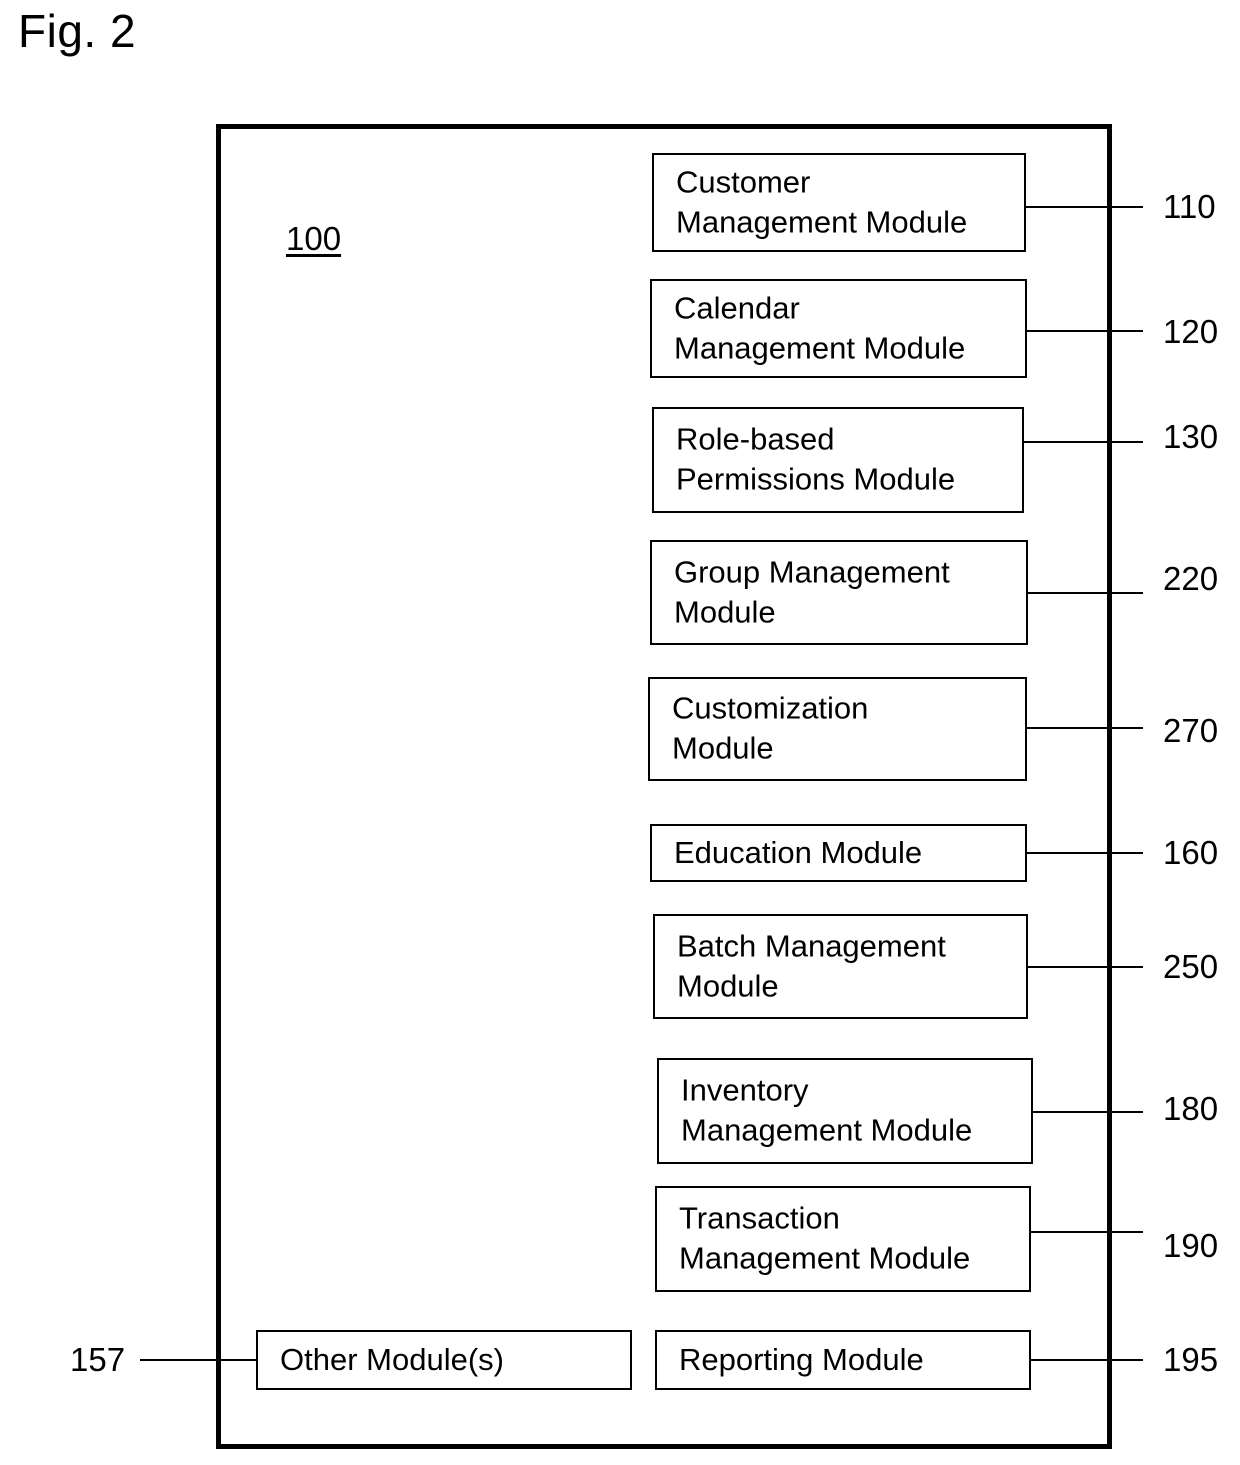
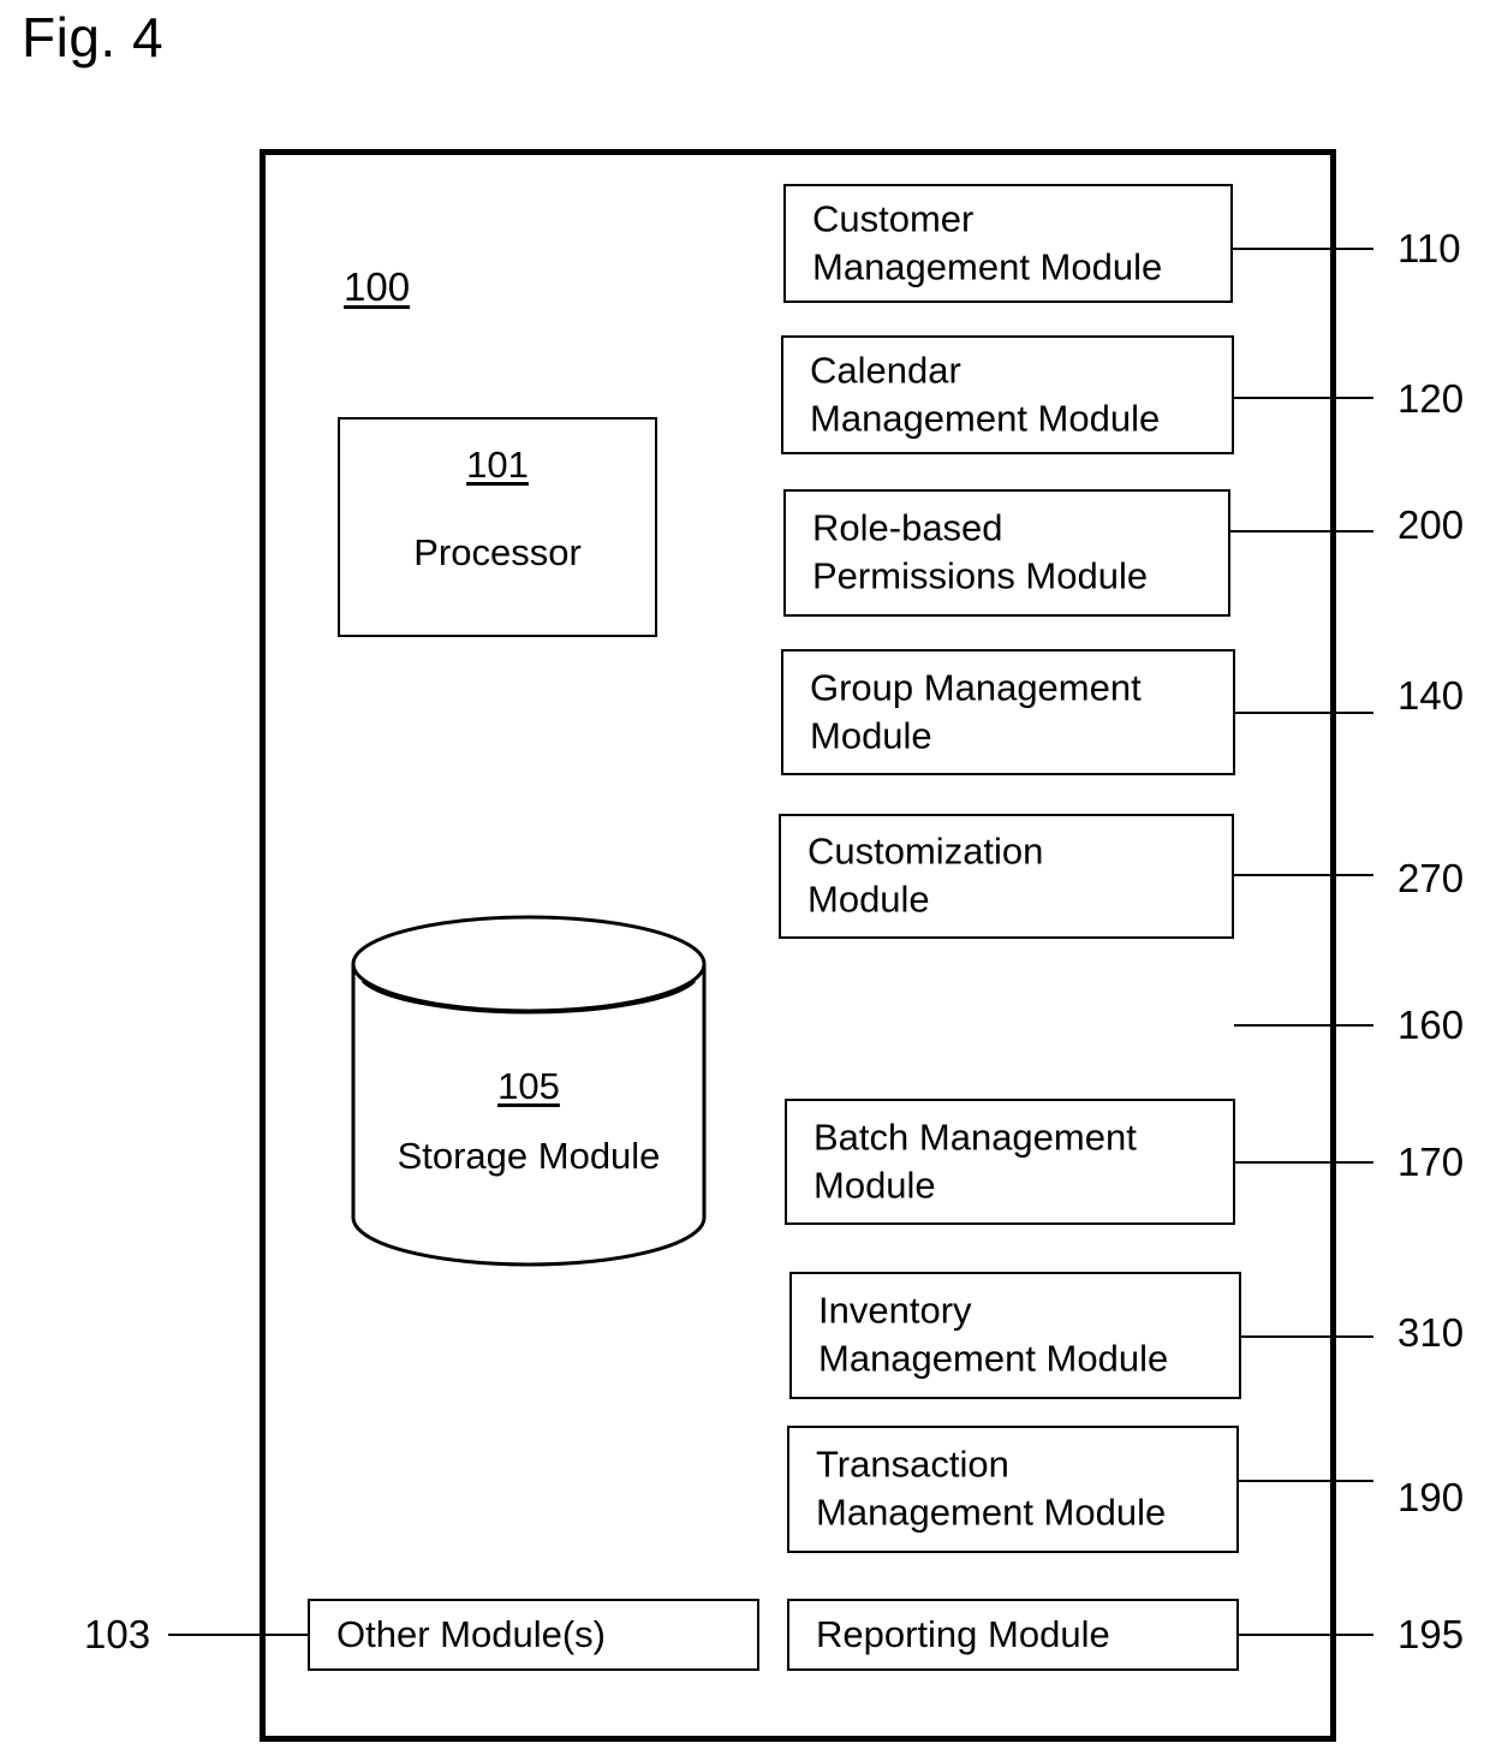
- Fig. 2
+ Fig. 4
  100
+ 101
+ Processor
+ 105
+ Storage Module
  Customer
  Management Module
  110
  Calendar
  Management Module
  120
  Role-based
  Permissions Module
- 130
+ 200
  Group Management
  Module
- 220
+ 140
  Customization
  Module
  270
- Education Module
  160
  Batch Management
  Module
- 250
+ 170
  Inventory
  Management Module
- 180
+ 310
  Transaction
  Management Module
  190
  Other Module(s)
- 157
+ 103
  Reporting Module
  195
